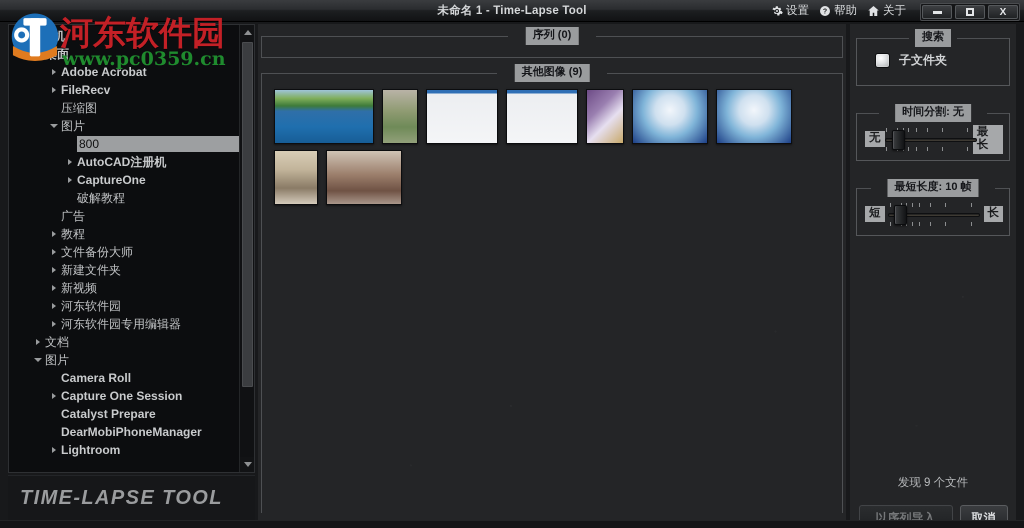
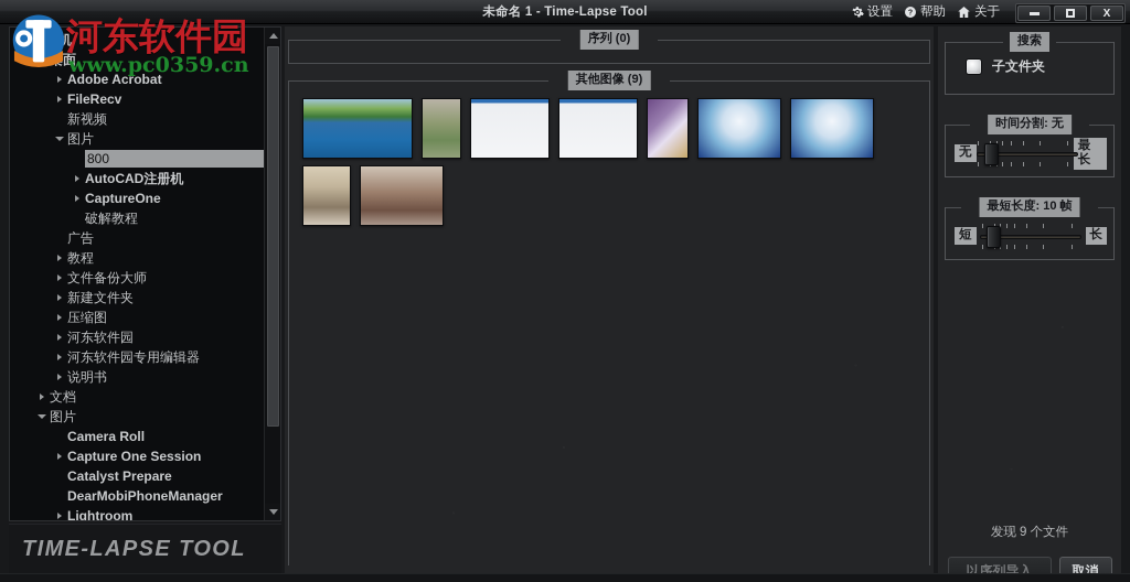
  未命名 1 - Time-Lapse Tool
  设置
  帮助
  关于
  X
  河东软件园
  www.pc0359.cn
  Adobe Acrobat
  FileRecv
- 压缩图
+ 新视频
  图片
  800
  AutoCAD注册机
  CaptureOne
  破解教程
  广告
  教程
  文件备份大师
  新建文件夹
- 新视频
+ 压缩图
  河东软件园
  河东软件园专用编辑器
+ 说明书
  文档
  图片
  Camera Roll
  Capture One Session
  Catalyst Prepare
  DearMobiPhoneManager
  Lightroom
  TIME-LAPSE TOOL
  序列 (0)
  其他图像 (9)
  搜索
  子文件夹
  时间分割: 无
  无
  最长
  最短长度: 10 帧
  短
  长
  发现 9 个文件
  以序列导入
  取消
